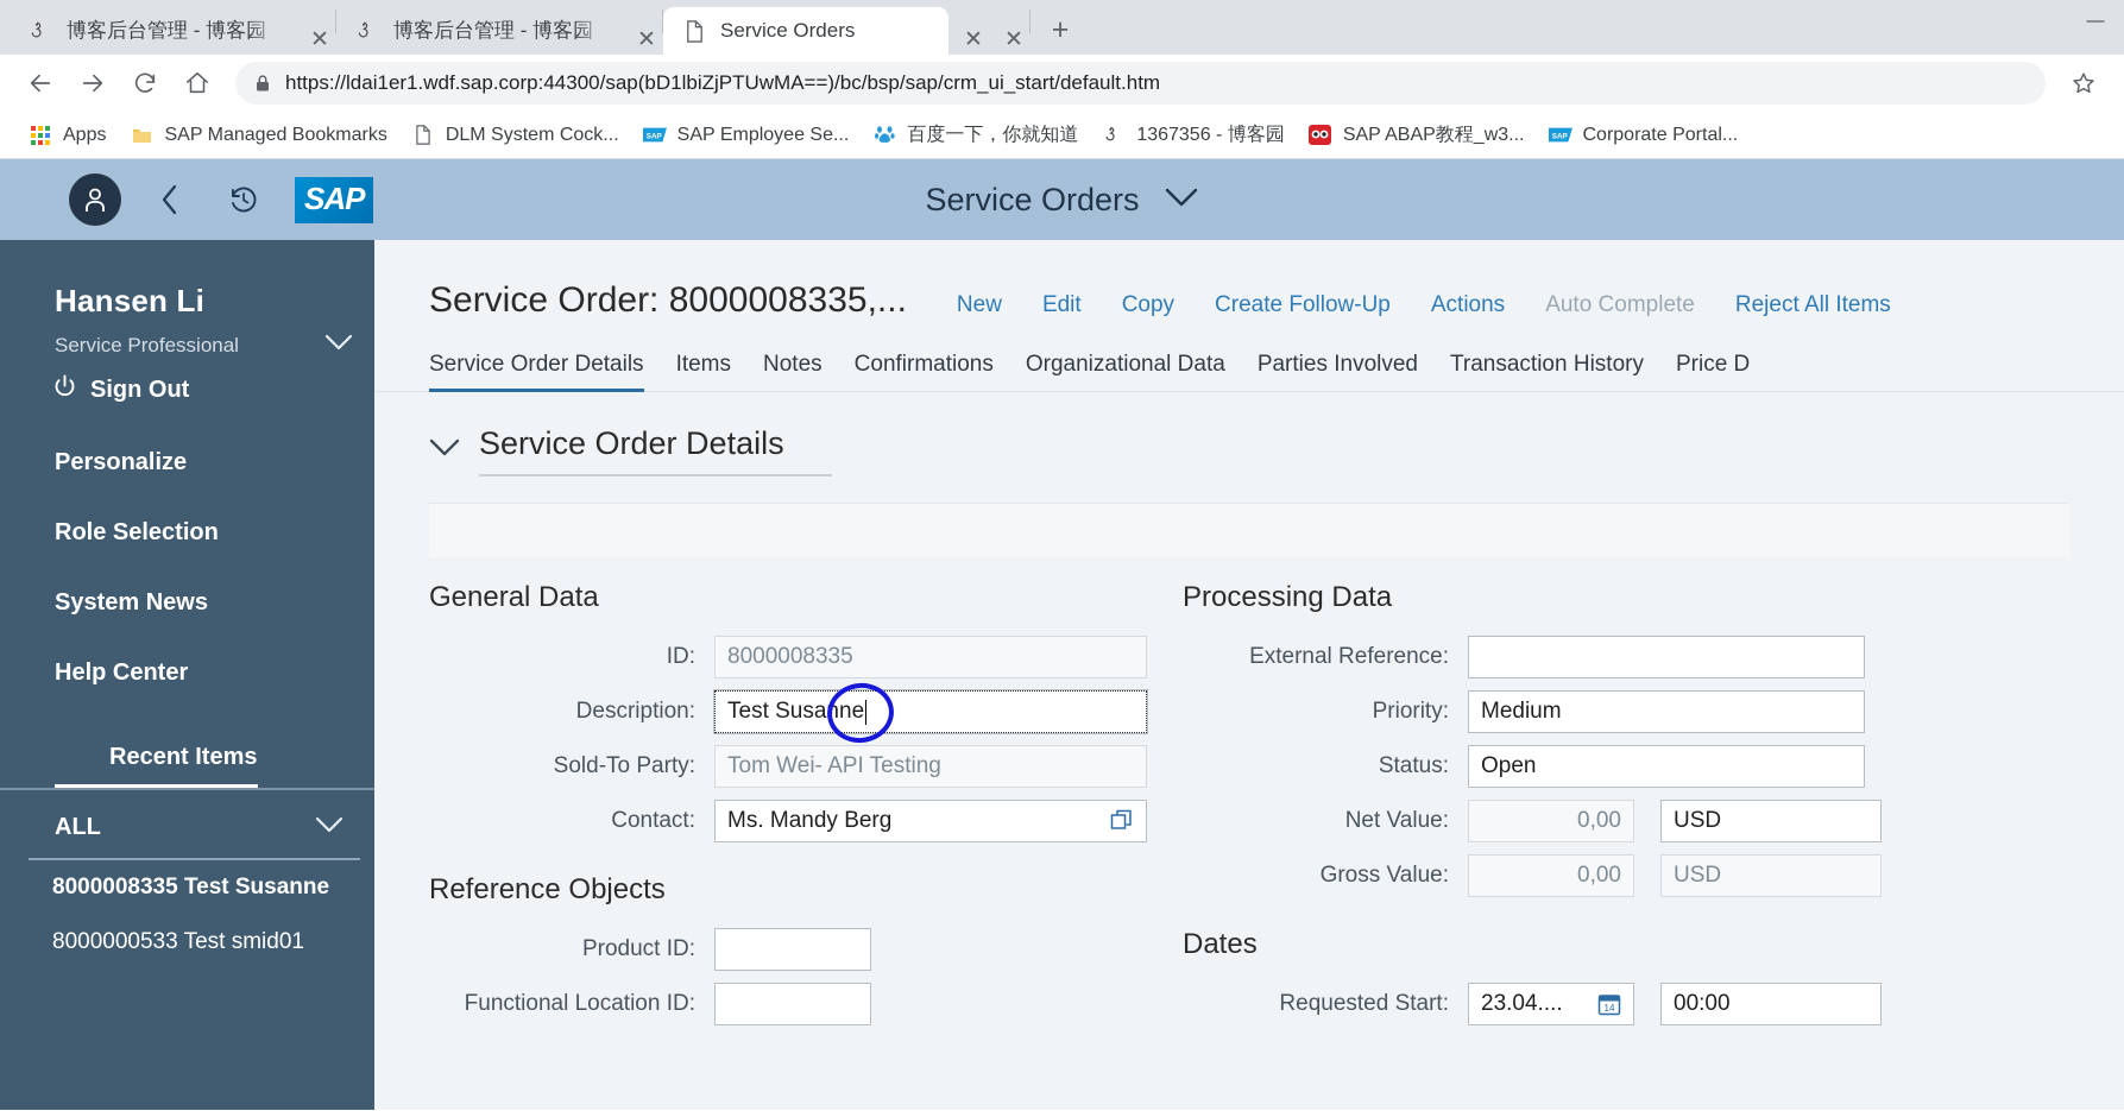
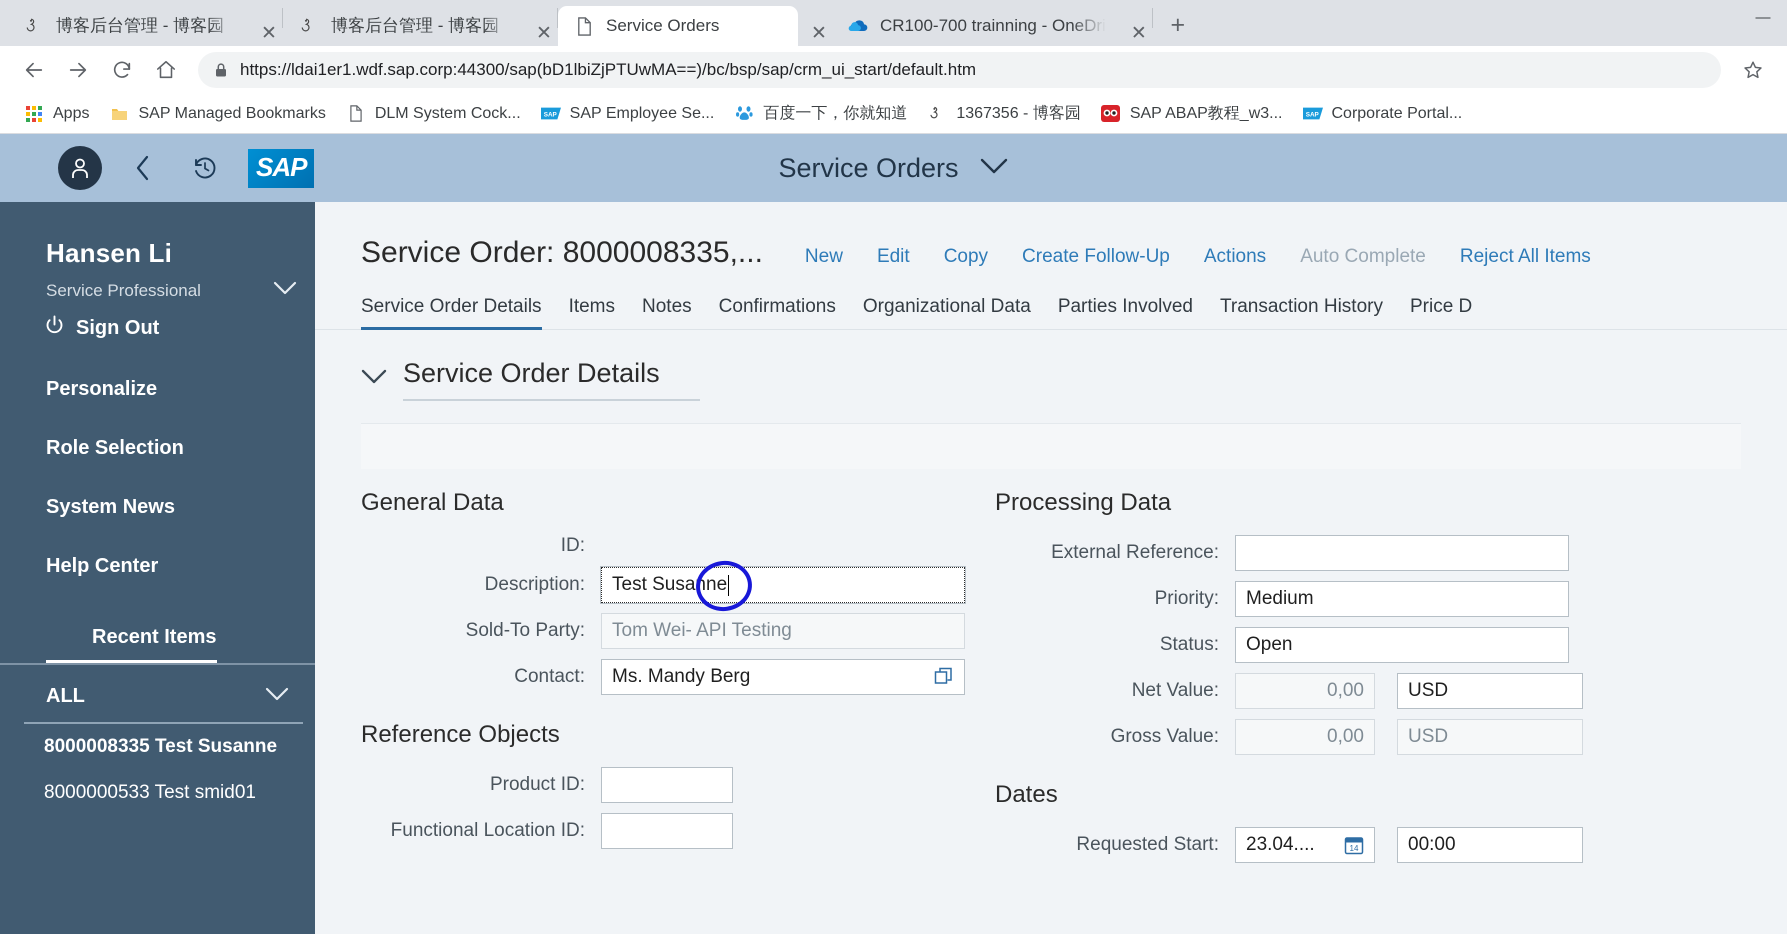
  博客后台管理 - 博客园
  ✕
  博客后台管理 - 博客园
  ✕
  Service Orders
  ✕
+ CR100-700 trainning - OneDri
  ✕
  +
  —
  https://ldai1er1.wdf.sap.corp:44300/sap(bD1lbiZjPTUwMA==)/bc/bsp/sap/crm_ui_start/default.htm
  Apps
  SAP Managed Bookmarks
  DLM System Cock...
  SAP Employee Se...
  百度一下，你就知道
  1367356 - 博客园
  SAP ABAP教程_w3...
  Corporate Portal...
  SAP
  Service Orders
  Hansen Li
  Service Professional
  Sign Out
  Personalize
  Role Selection
  System News
  Help Center
  Recent Items
  ALL
  8000008335 Test Susanne
  8000000533 Test smid01
  Service Order: 8000008335,...
  New
  Edit
  Copy
  Create Follow-Up
  Actions
  Auto Complete
  Reject All Items
  Service Order Details
  Items
  Notes
  Confirmations
  Organizational Data
  Parties Involved
  Transaction History
  Price D
  Service Order Details
  General Data
  ID:
- 8000008335
  Description:
  Test Susanne
  ·
  Sold-To Party:
  Tom Wei- API Testing
  Contact:
  Ms. Mandy Berg
  Reference Objects
  Product ID:
  Functional Location ID:
  Processing Data
  External Reference:
  Priority:
  Medium
  Status:
  Open
  Net Value:
  0,00
  USD
  Gross Value:
  0,00
  USD
  Dates
  Requested Start:
  23.04....
  14
  00:00
